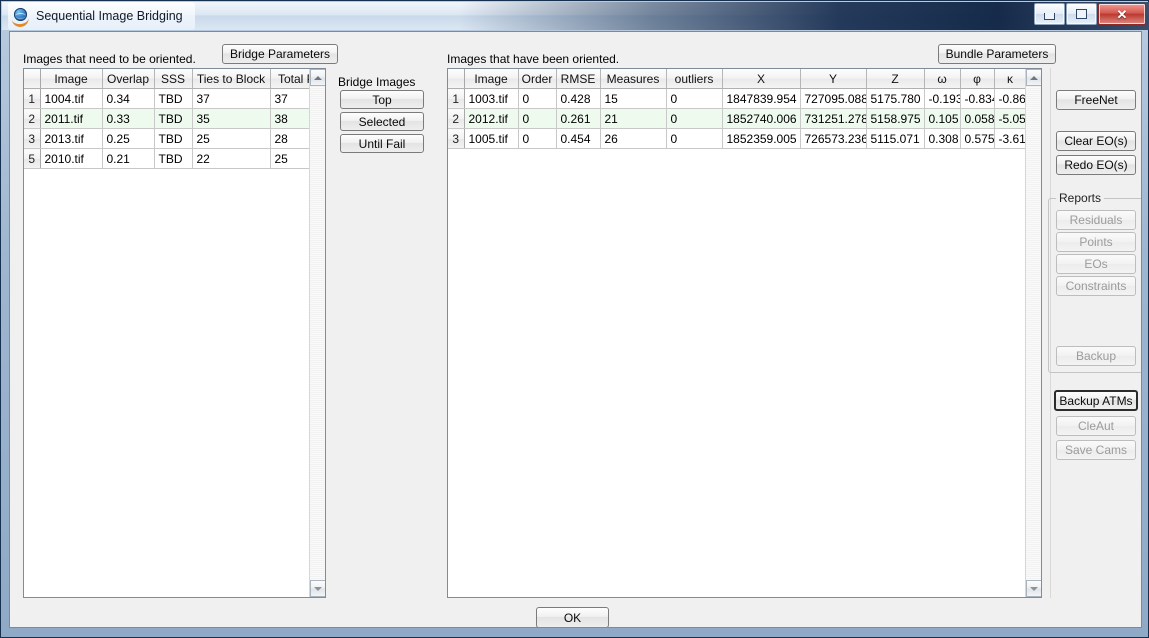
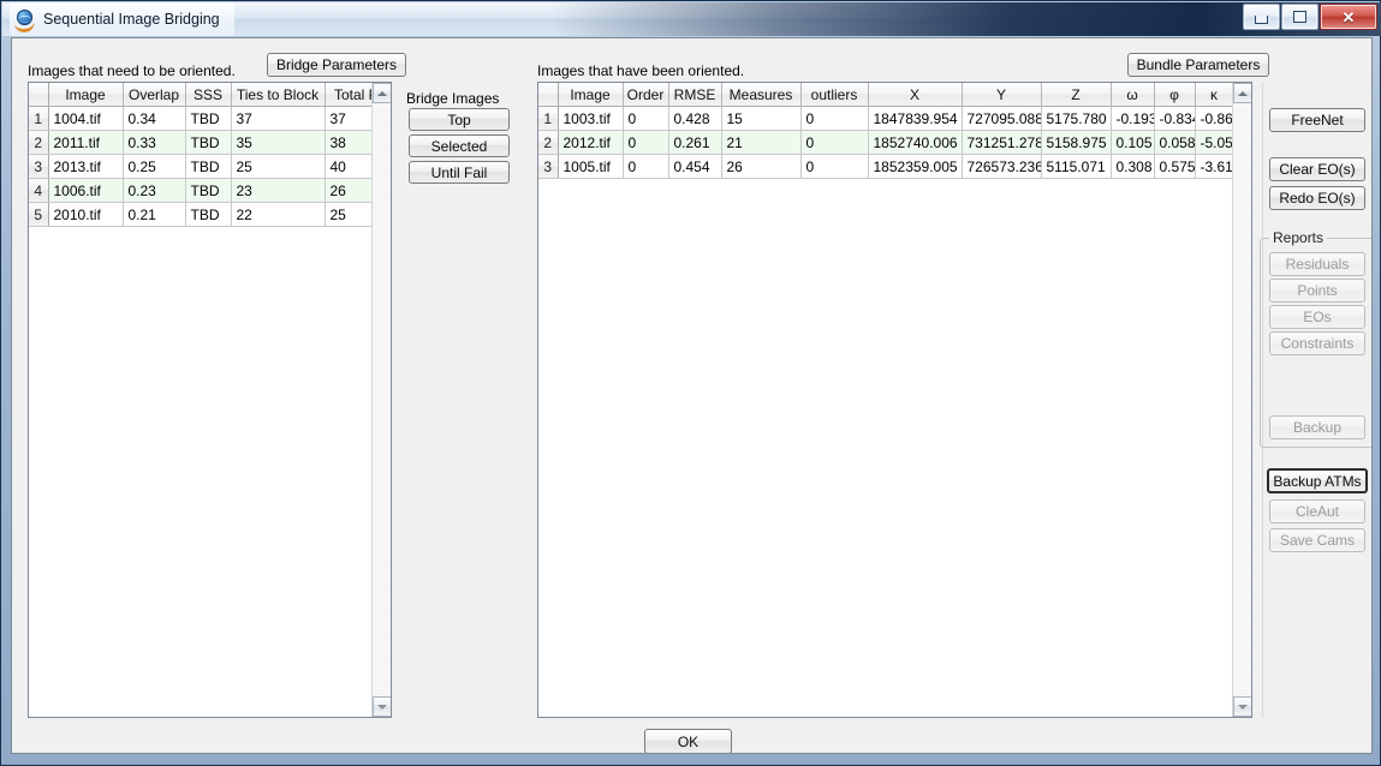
  Sequential Image Bridging
  ✕
  Images that need to be oriented.
  Bridge Parameters
  	Image	Overlap	SSS	Ties to Block	Total
  1	1004.tif	0.34	TBD	37	37
  2	2011.tif	0.33	TBD	35	38
- 3	2013.tif	0.25	TBD	25	28
+ 3	2013.tif	0.25	TBD	25	40
+ 4	1006.tif	0.23	TBD	23	26
  5	2010.tif	0.21	TBD	22	25
  Bridge Images
  Top
  Selected
  Until Fail
  Images that have been oriented.
  Bundle Parameters
  	Image	Order	RMSE	Measures	outliers	X	Y	Z	ω	φ	κ
  1	1003.tif	0	0.428	15	0	1847839.954	727095.088	5175.780	-0.193	-0.83	-0.86
  2	2012.tif	0	0.261	21	0	1852740.006	731251.278	5158.975	0.105	0.058	-5.05
  3	1005.tif	0	0.454	26	0	1852359.005	726573.236	5115.071	0.308	0.575	-3.61
  FreeNet
  Clear EO(s)
  Redo EO(s)
  Reports
  Residuals
  Points
  EOs
  Constraints
  Backup
  Backup ATMs
  CleAut
  Save Cams
  OK
